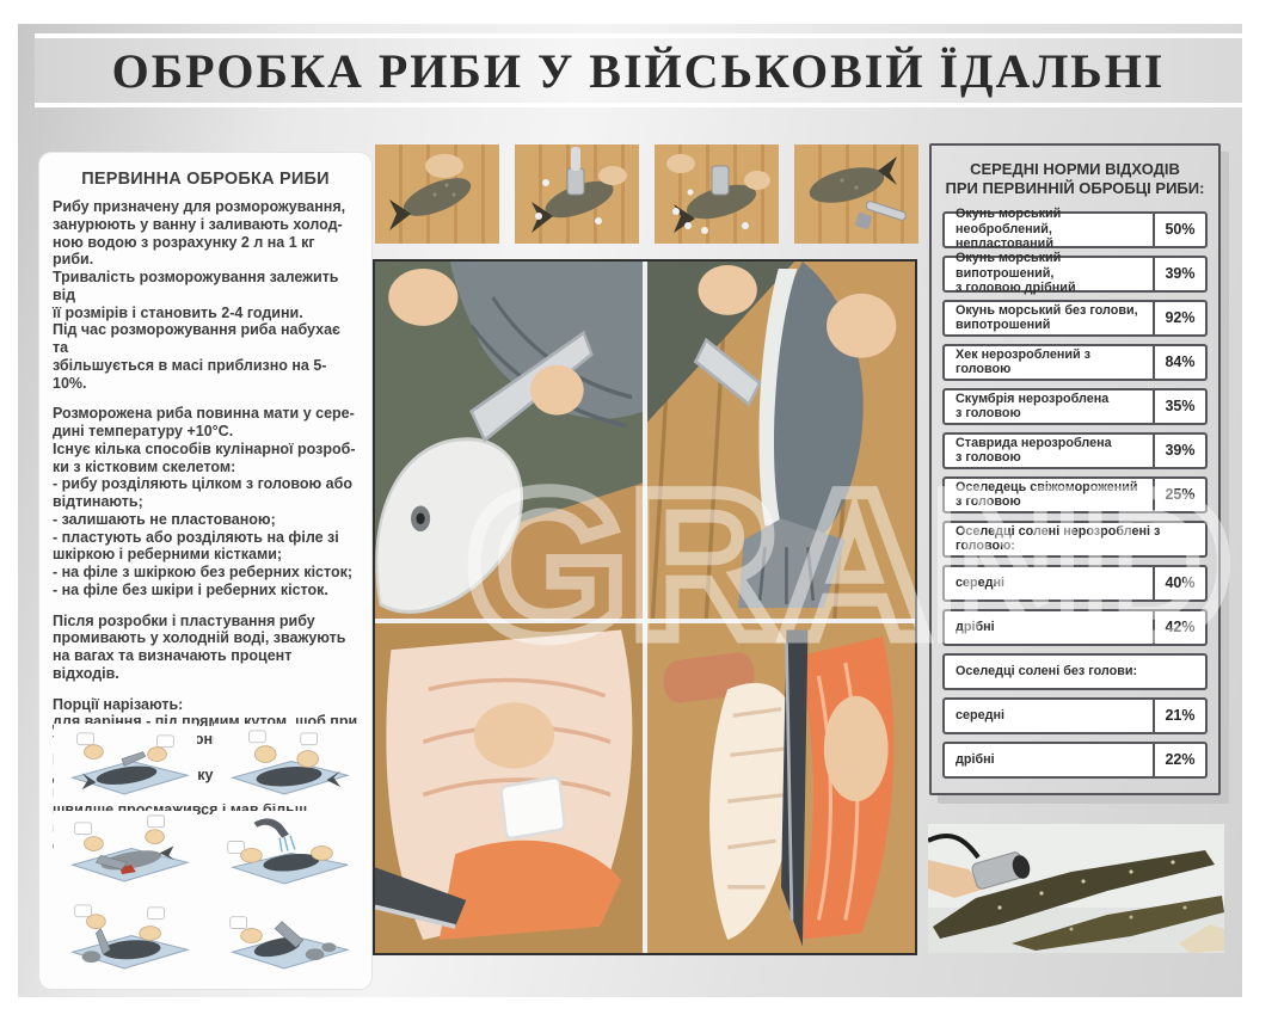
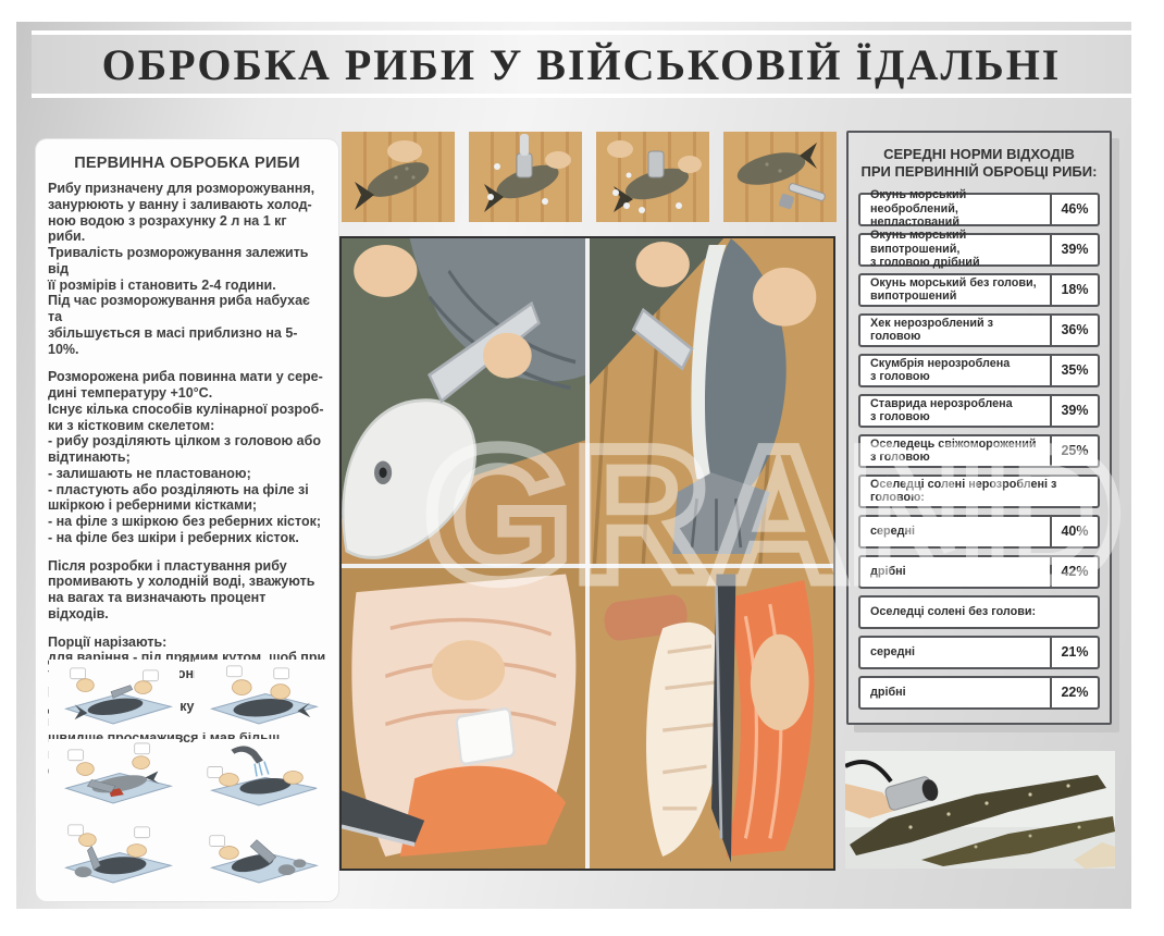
  ОБРОБКА РИБИ У ВІЙСЬКОВІЙ ЇДАЛЬНІ
  ПЕРВИННА ОБРОБКА РИБИ
  Рибу призначену для розморожування,
  занурюють у ванну і заливають холод-
  ною водою з розрахунку 2 л на 1 кг риби.
  Тривалість розморожування залежить від
  її розмірів і становить 2-4 години.
  Під час розморожування риба набухає та
  збільшується в масі приблизно на 5-10%.
  Розморожена риба повинна мати у сере-
  дині температуру +10°С.
  Існує кілька способів кулінарної розроб-
  ки з кістковим скелетом:
  - рибу розділяють цілком з головою або
  відтинають;
  - залишають не пластованою;
  - пластують або розділяють на філе зі
  шкіркою і реберними кістками;
  - на філе з шкіркою без реберних кісток;
  - на філе без шкіри і реберних кісток.
  Після розробки і пластування рибу
  промивають у холодній воді, зважують
  на вагах та визначають процент відходів.
  Порції нарізають:
  для варіння - під прямим кутом, щоб при
  СЕРЕДНІ НОРМИ ВІДХОДІВ
  ПРИ ПЕРВИННІЙ ОБРОБЦІ РИБИ:
  Окунь морський необроблений,
  непластований
- 50%
+ 46%
  Окунь морський випотрошений,
  з головою дрібний
  39%
  Окунь морський без голови,
  випотрошений
- 92%
+ 18%
  Хек нерозроблений з головою
- 84%
+ 36%
  Скумбрія нерозроблена
  з головою
  35%
  Ставрида нерозроблена
  з головою
  39%
  Оселедець свіжоморожений
  з головою
  25%
  Оселедці солені нерозроблені з головою:
  середні
  40%
  дрібні
  42%
  Оселедці солені без голови:
  середні
  21%
  дрібні
  22%
  GRAND
